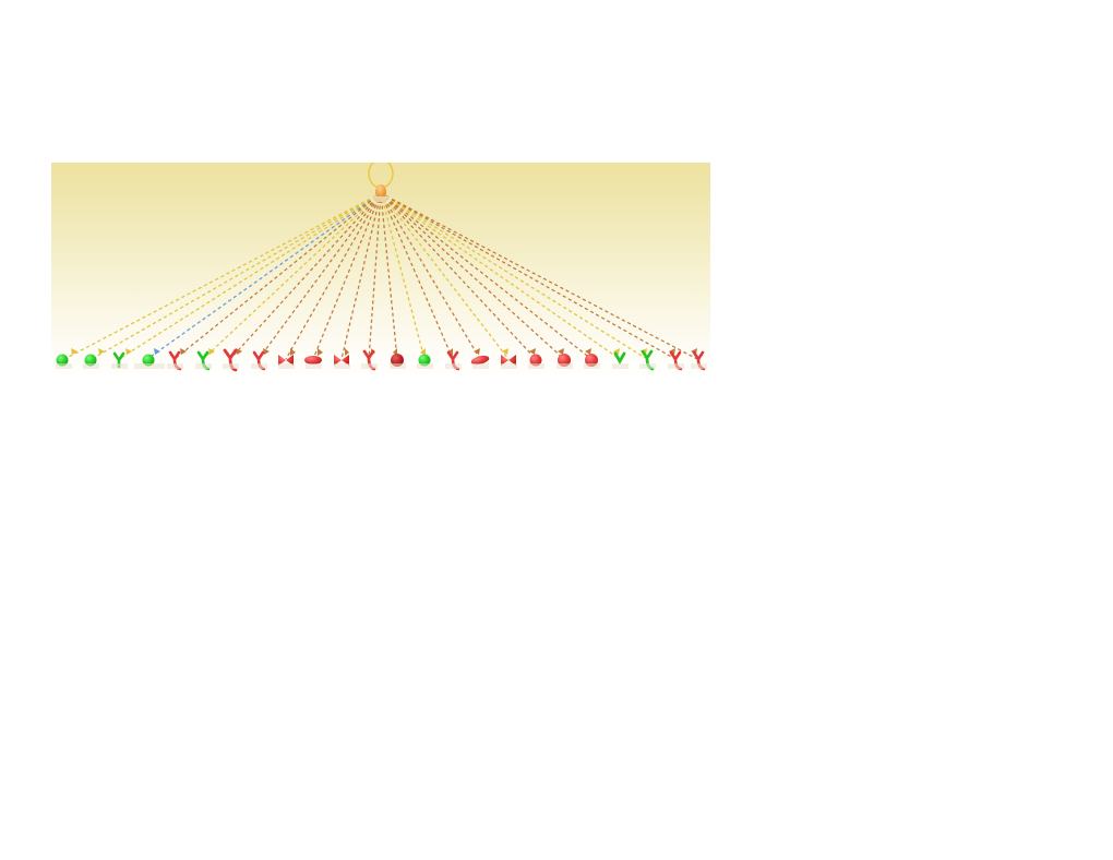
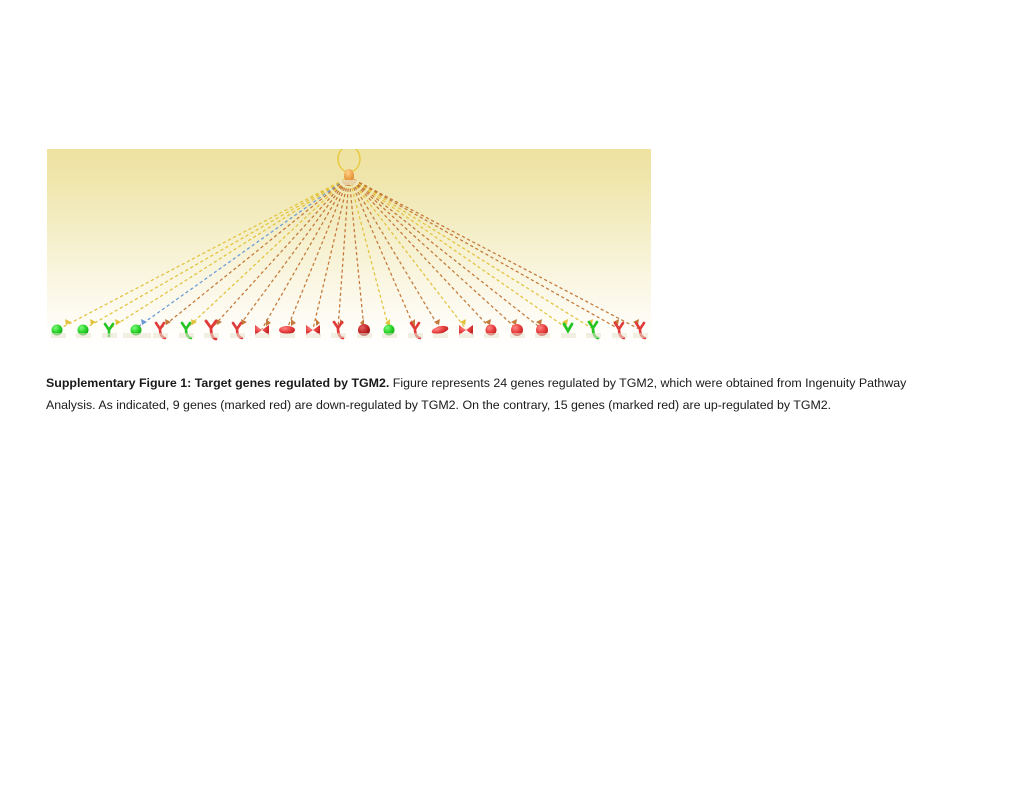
+ Supplementary Figure 1: Target genes regulated by TGM2. Figure represents 24 genes regulated by TGM2, which were obtained from Ingenuity Pathway Analysis. As indicated, 9 genes (marked red) are down-regulated by TGM2. On the contrary, 15 genes (marked red) are up-regulated by TGM2.
